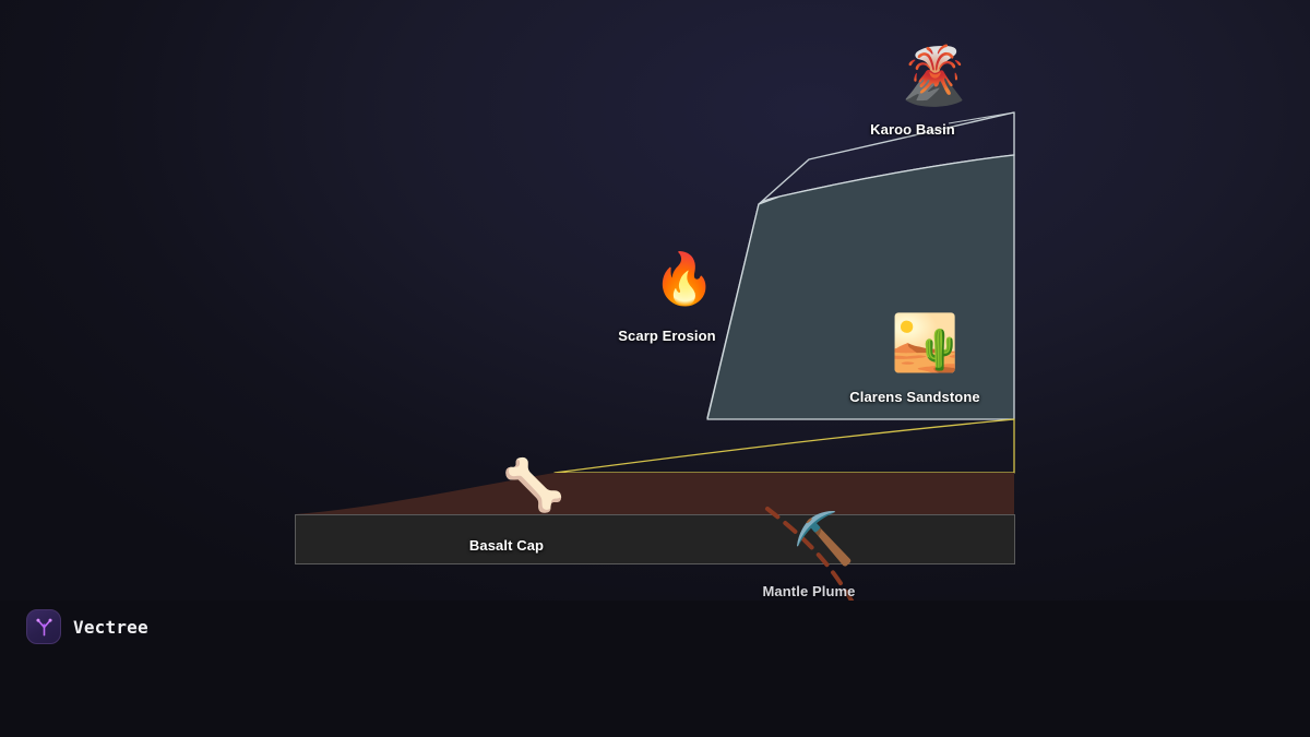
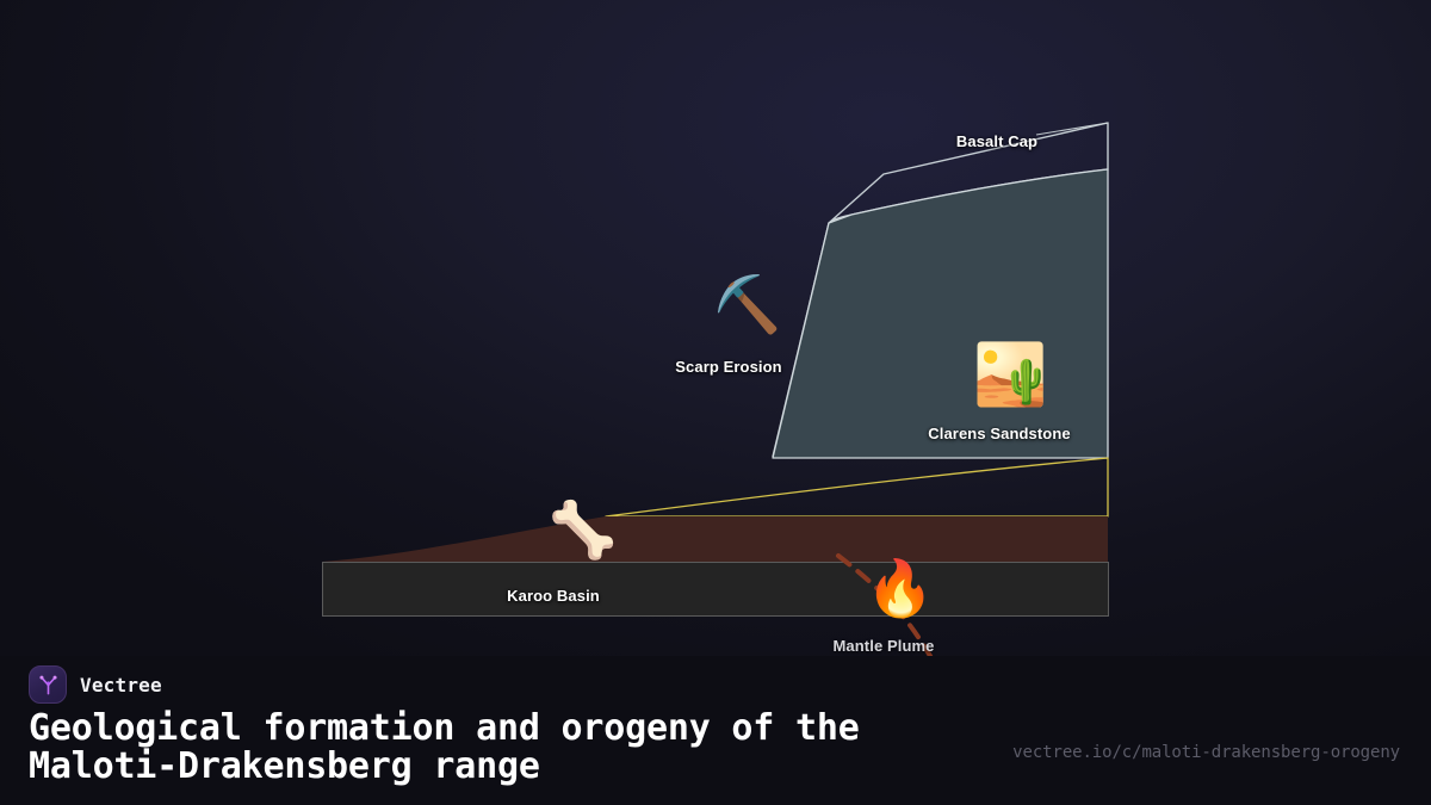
- 🌋
- 🔥
+ ⛏️
  🏜️
  🦴
- ⛏️
+ 🔥
- Karoo Basin
+ Basalt Cap
  Scarp Erosion
  Clarens Sandstone
- Basalt Cap
+ Karoo Basin
  Mantle Plume
  Vectree
+ Geological formation and orogeny of the Maloti-Drakensberg range
+ vectree.io/c/maloti-drakensberg-orogeny
